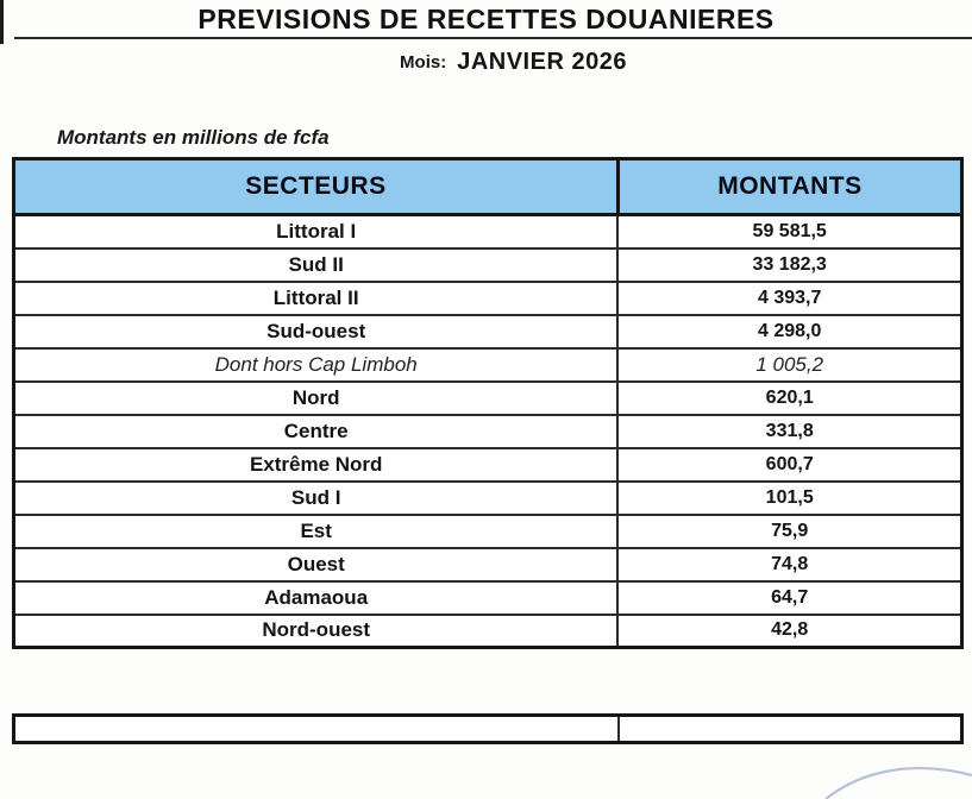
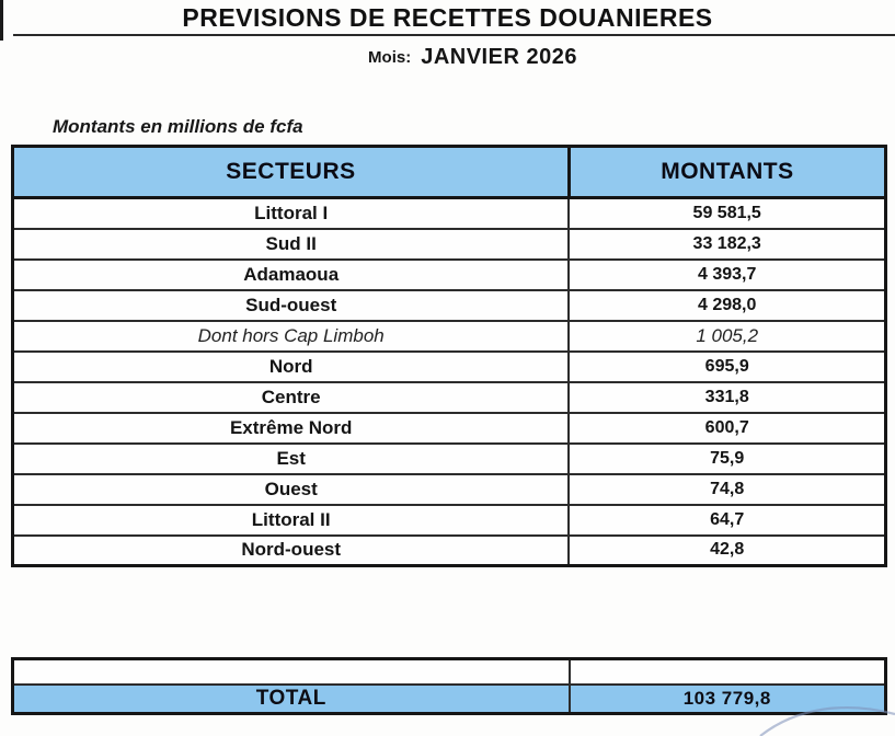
  PREVISIONS DE RECETTES DOUANIERES
  Mois: JANVIER 2026
  Montants en millions de fcfa
  SECTEURS	MONTANTS
  Littoral I	59 581,5
  Sud II	33 182,3
- Littoral II	4 393,7
+ Adamaoua	4 393,7
  Sud-ouest	4 298,0
  Dont hors Cap Limboh	1 005,2
- Nord	620,1
+ Nord	695,9
  Centre	331,8
  Extrême Nord	600,7
- Sud I	101,5
  Est	75,9
  Ouest	74,8
- Adamaoua	64,7
+ Littoral II	64,7
  Nord-ouest	42,8
+ TOTAL	103 779,8
